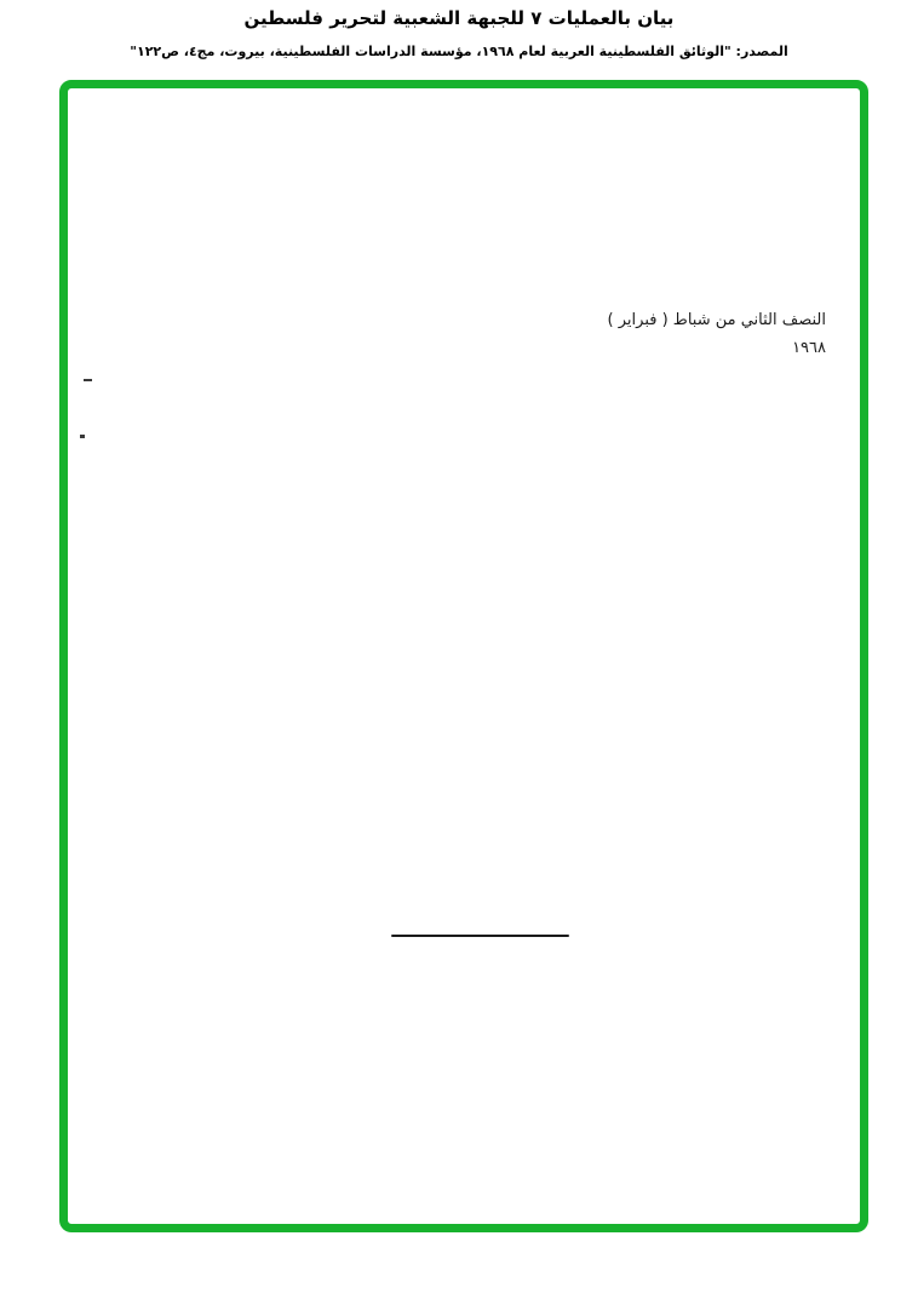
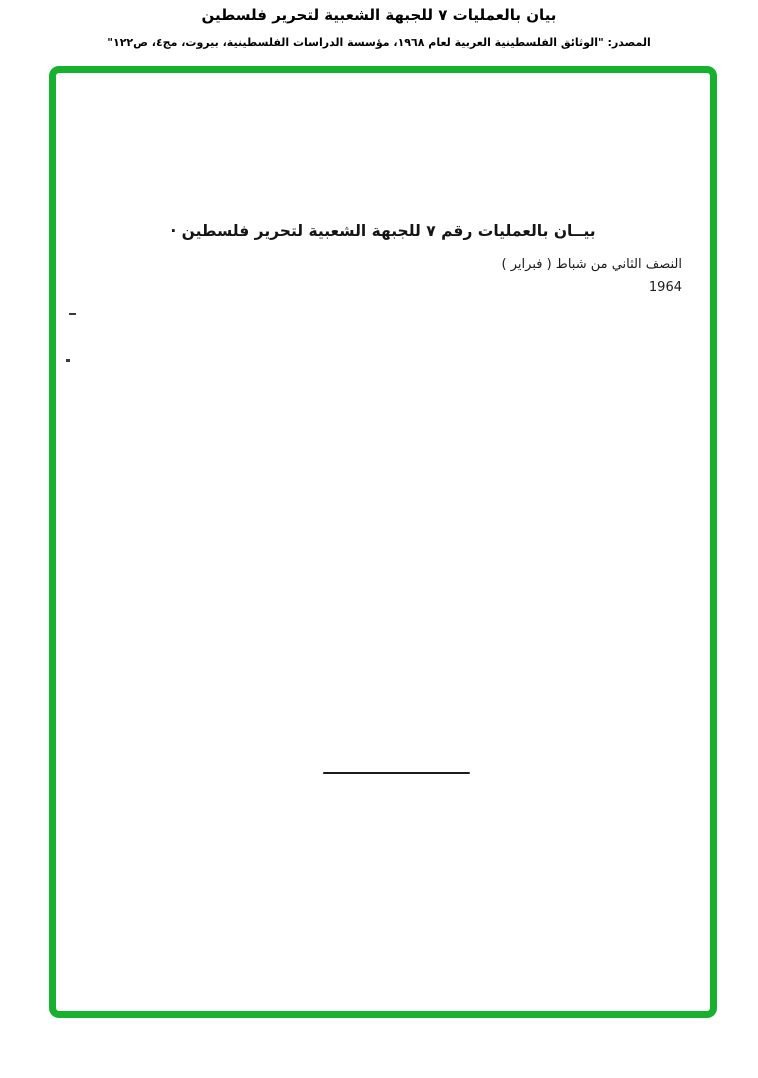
  بيان بالعمليات ٧ للجبهة الشعبية لتحرير فلسطين
  المصدر: "الوثائق الفلسطينية العربية لعام ١٩٦٨، مؤسسة الدراسات الفلسطينية، بيروت، مج٤، ص١٢٢"
+ بيــان بالعمليات رقم ٧ للجبهة الشعبية لتحرير فلسطين ·
  النصف الثاني من شباط ( فبراير )
- ١٩٦٨
+ 1964
